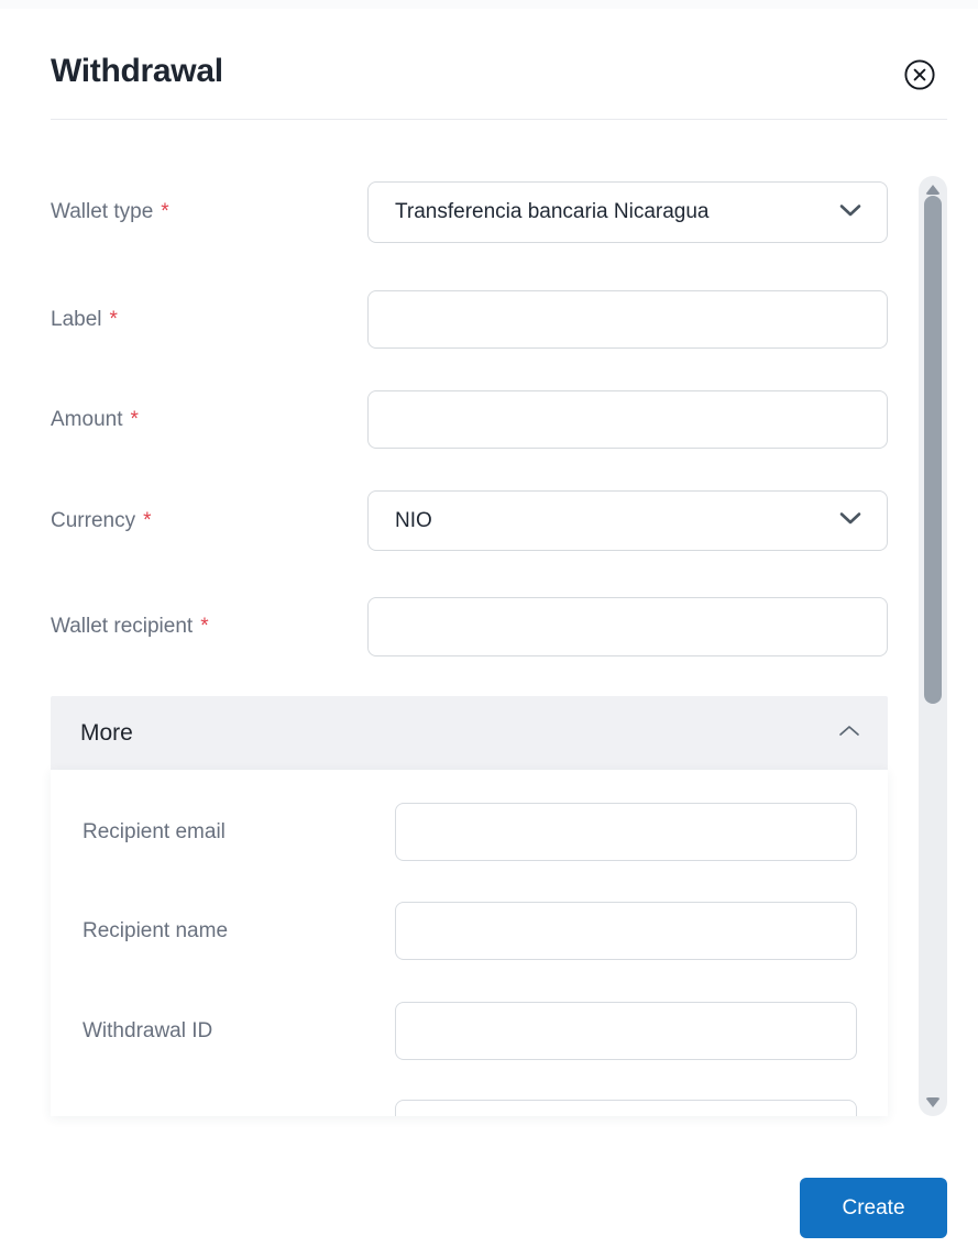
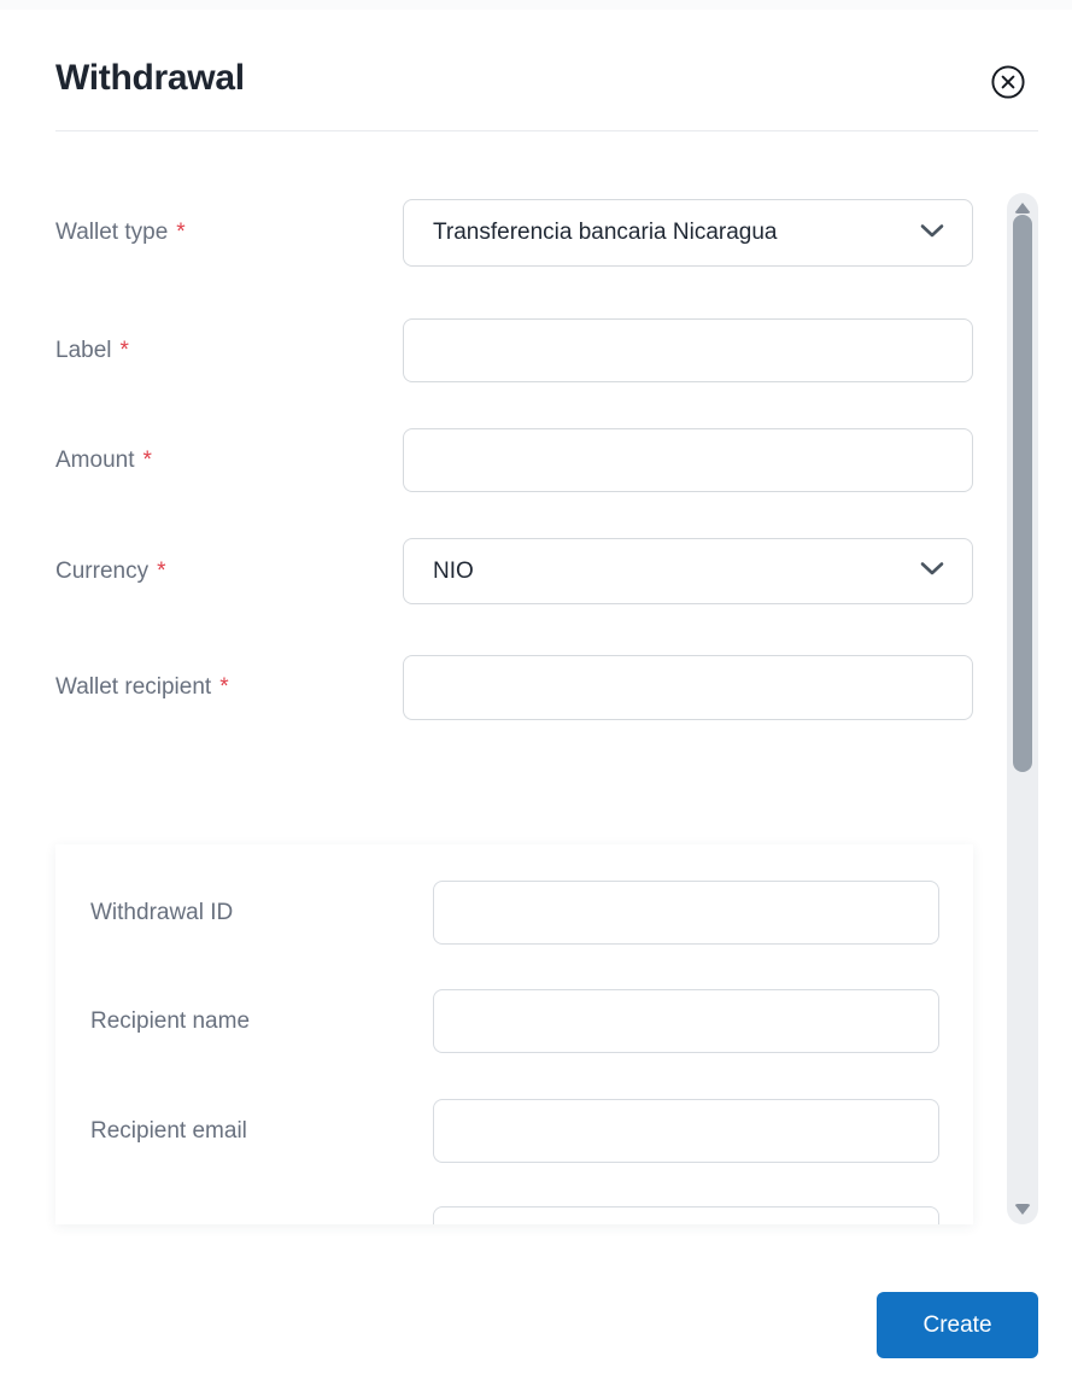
  Withdrawal
  Wallet type *
  Transferencia bancaria Nicaragua
  Label *
  Amount *
  Currency *
  NIO
  Wallet recipient *
- More
- Recipient email
+ Withdrawal ID
  Recipient name
- Withdrawal ID
+ Recipient email
  Create
